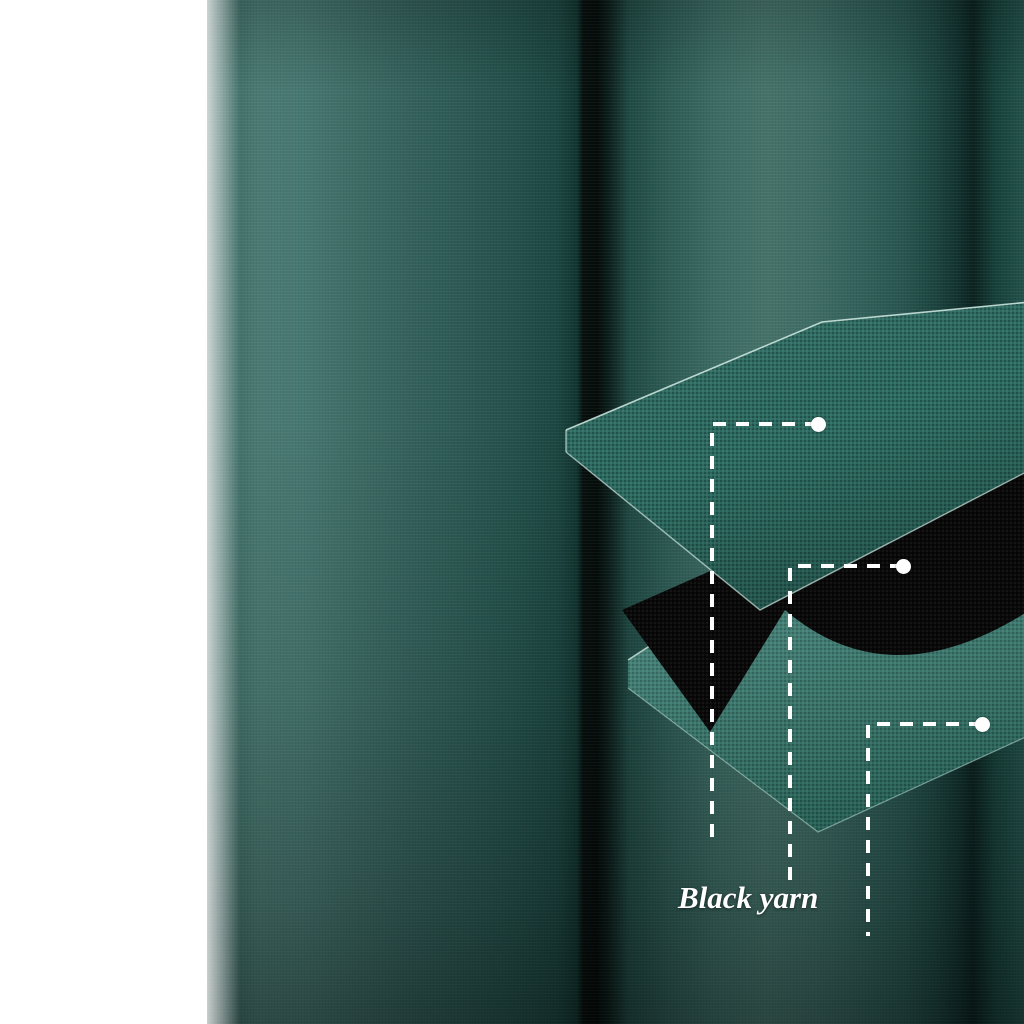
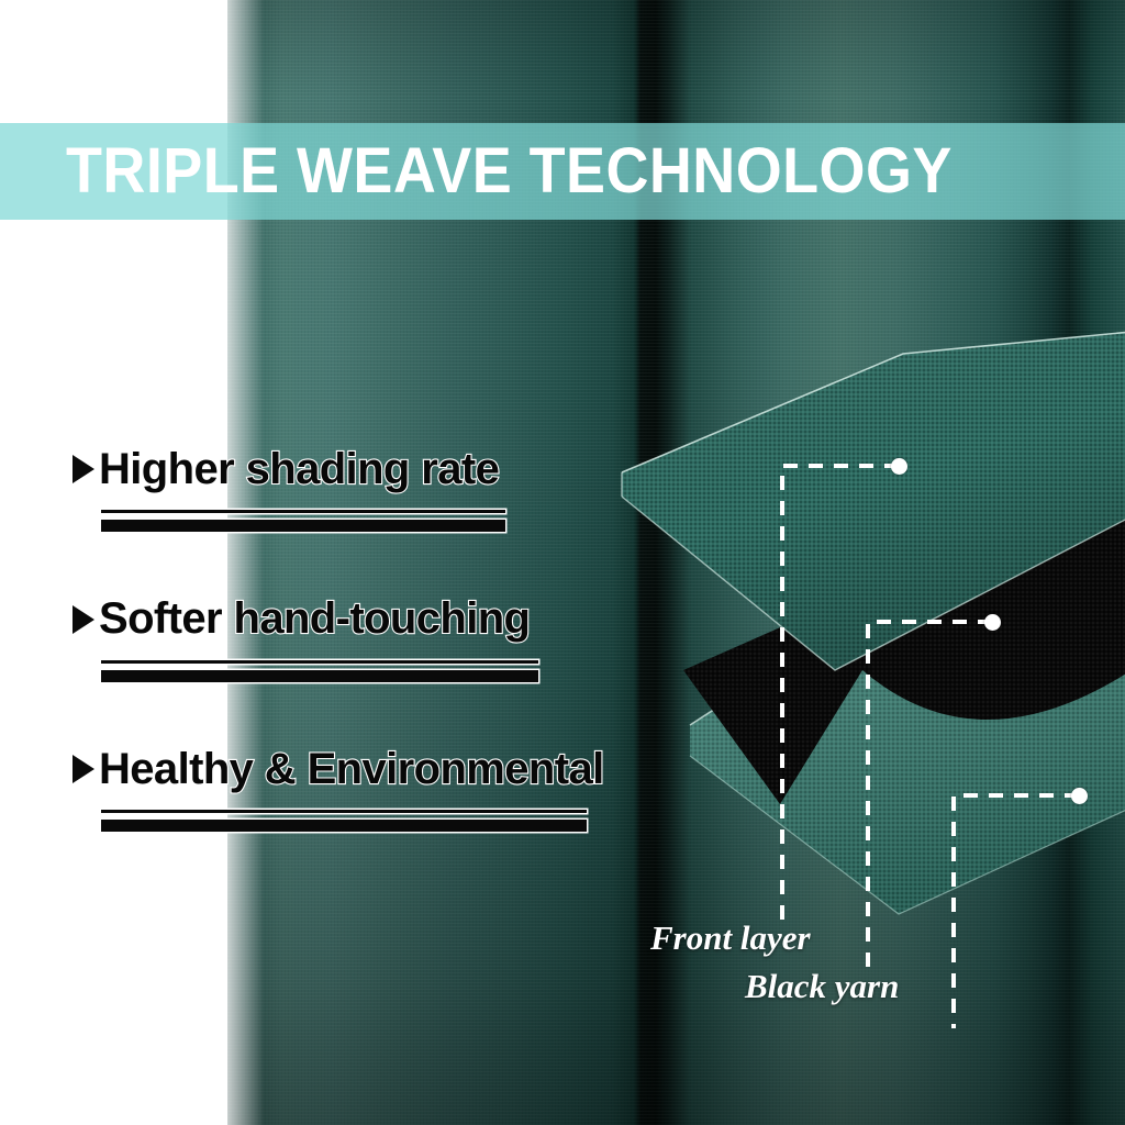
+ TRIPLE WEAVE TECHNOLOGY
+ Higher shading rate
+ Softer hand-touching
+ Healthy & Environmental
+ Front layer
  Black yarn
